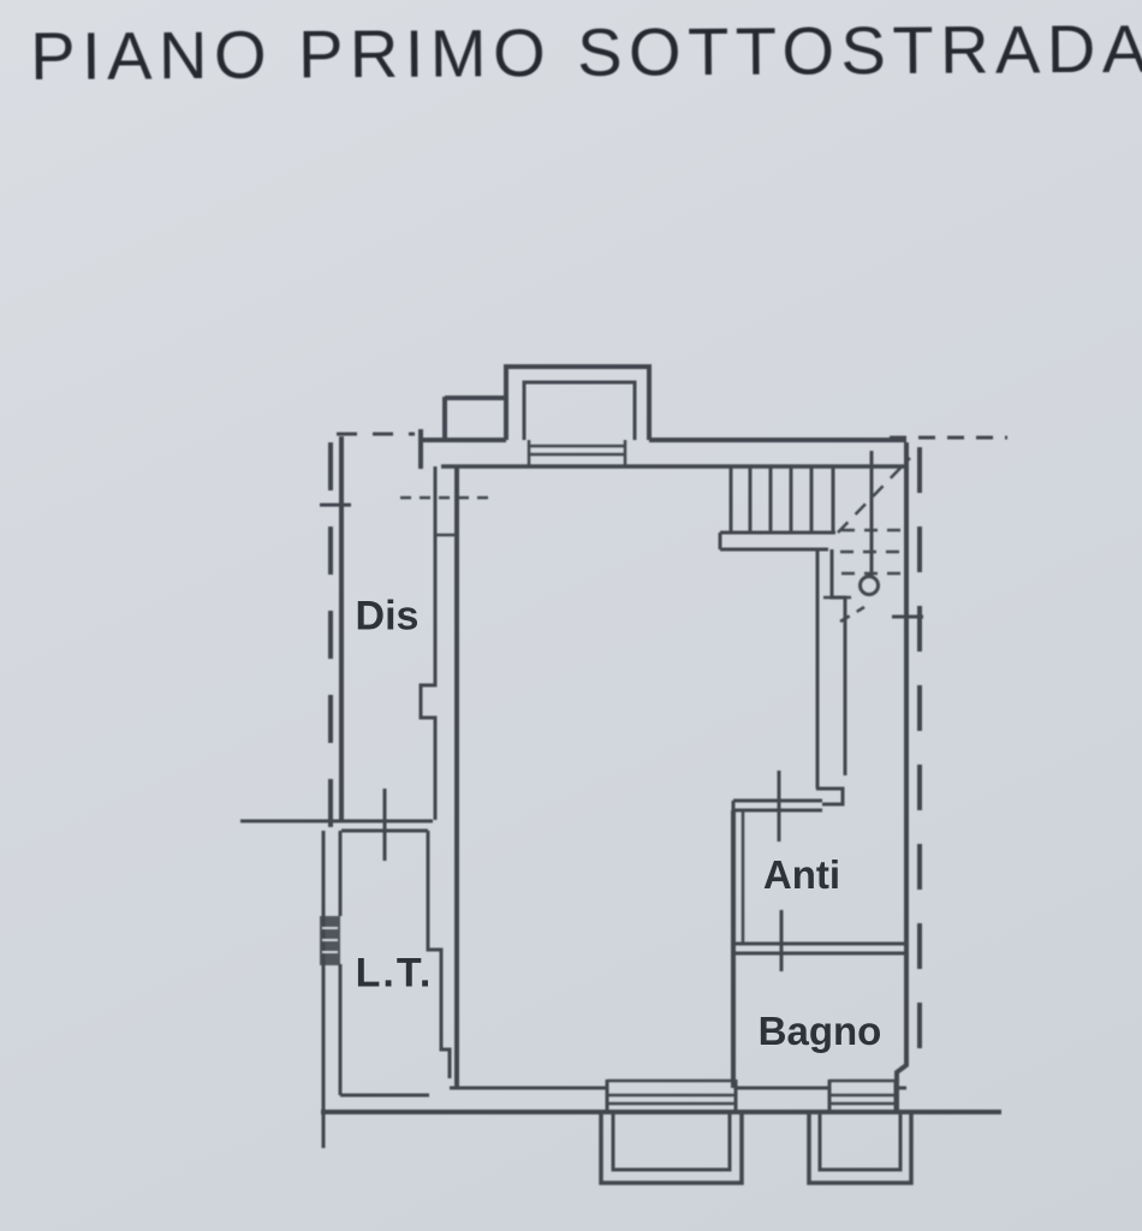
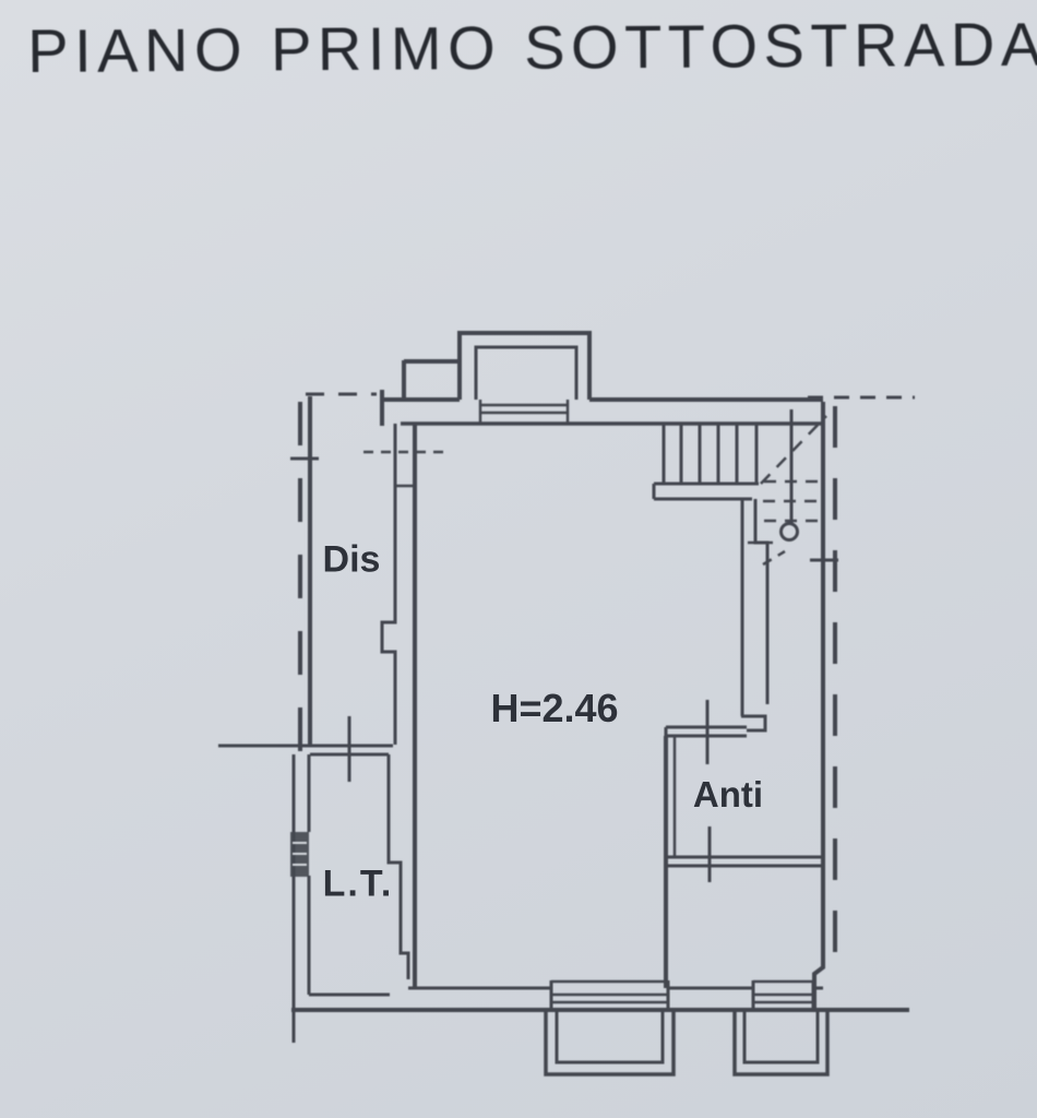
  PIANO PRIMO SOTTOSTRADA
  Dis
+ H=2.46
  Anti
- Bagno
  L.T.
